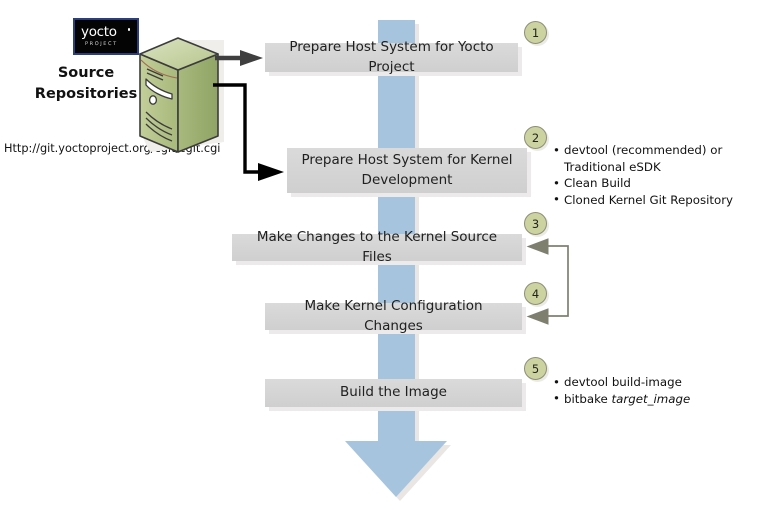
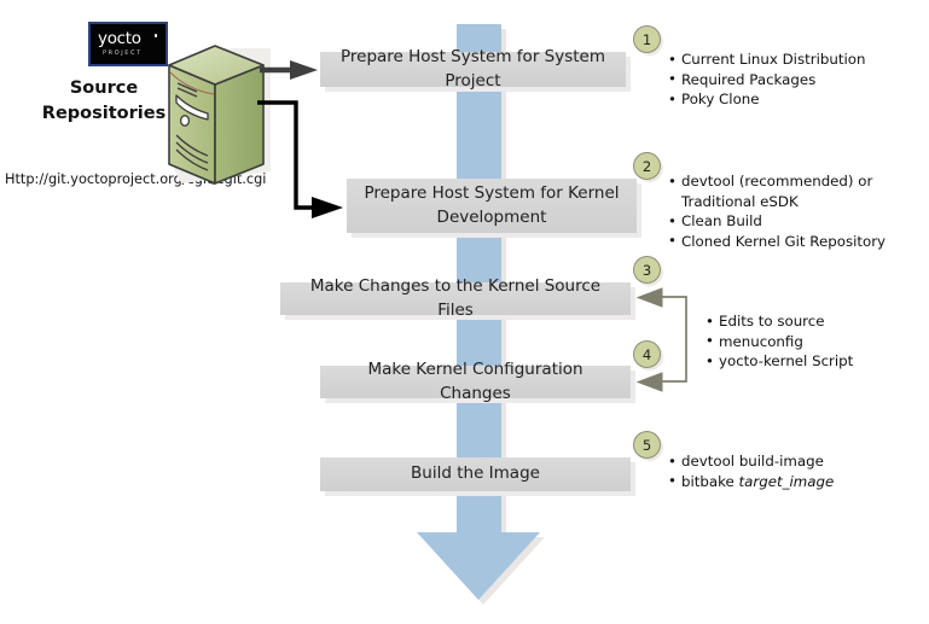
  yocto
  Source
  Repositories
  Http://git.yoctoproject.orggit.cgi
- Prepare Host System for Yocto Project
+ Prepare Host System for System Project
  Prepare Host System for Kernel
  Development
  Make Changes to the Kernel Source Files
  Make Kernel Configuration Changes
  Build the Image
  1
  2
  3
  4
  5
+ Current Linux Distribution
+ Required Packages
+ Poky Clone
  devtool (recommended) or
  Traditional eSDK
  Clean Build
  Cloned Kernel Git Repository
+ Edits to source
+ menuconfig
+ yocto-kernel Script
  devtool build-image
  bitbake target_image
